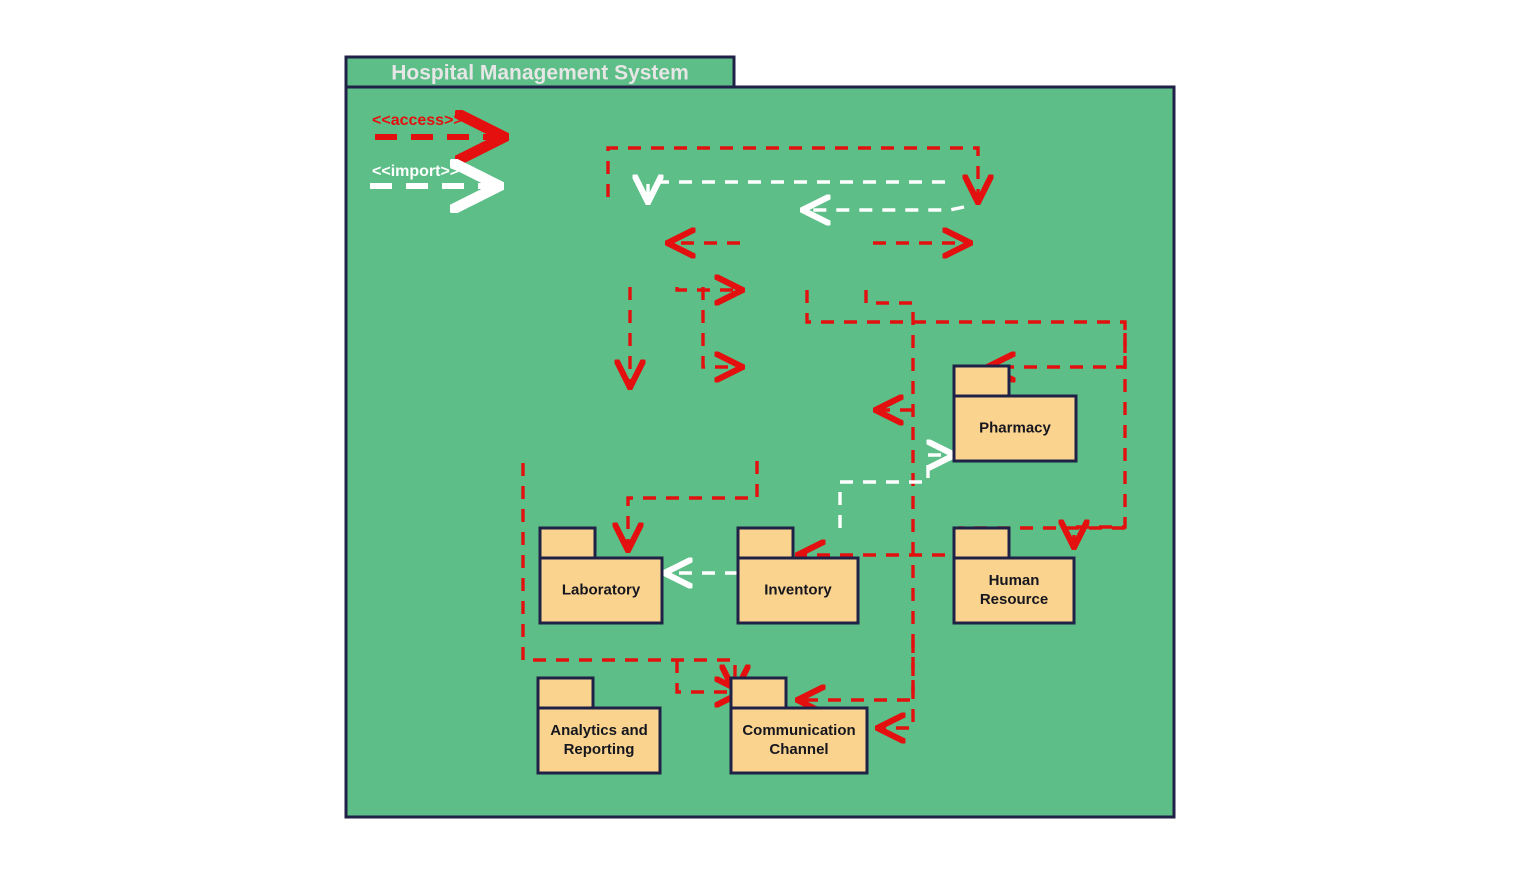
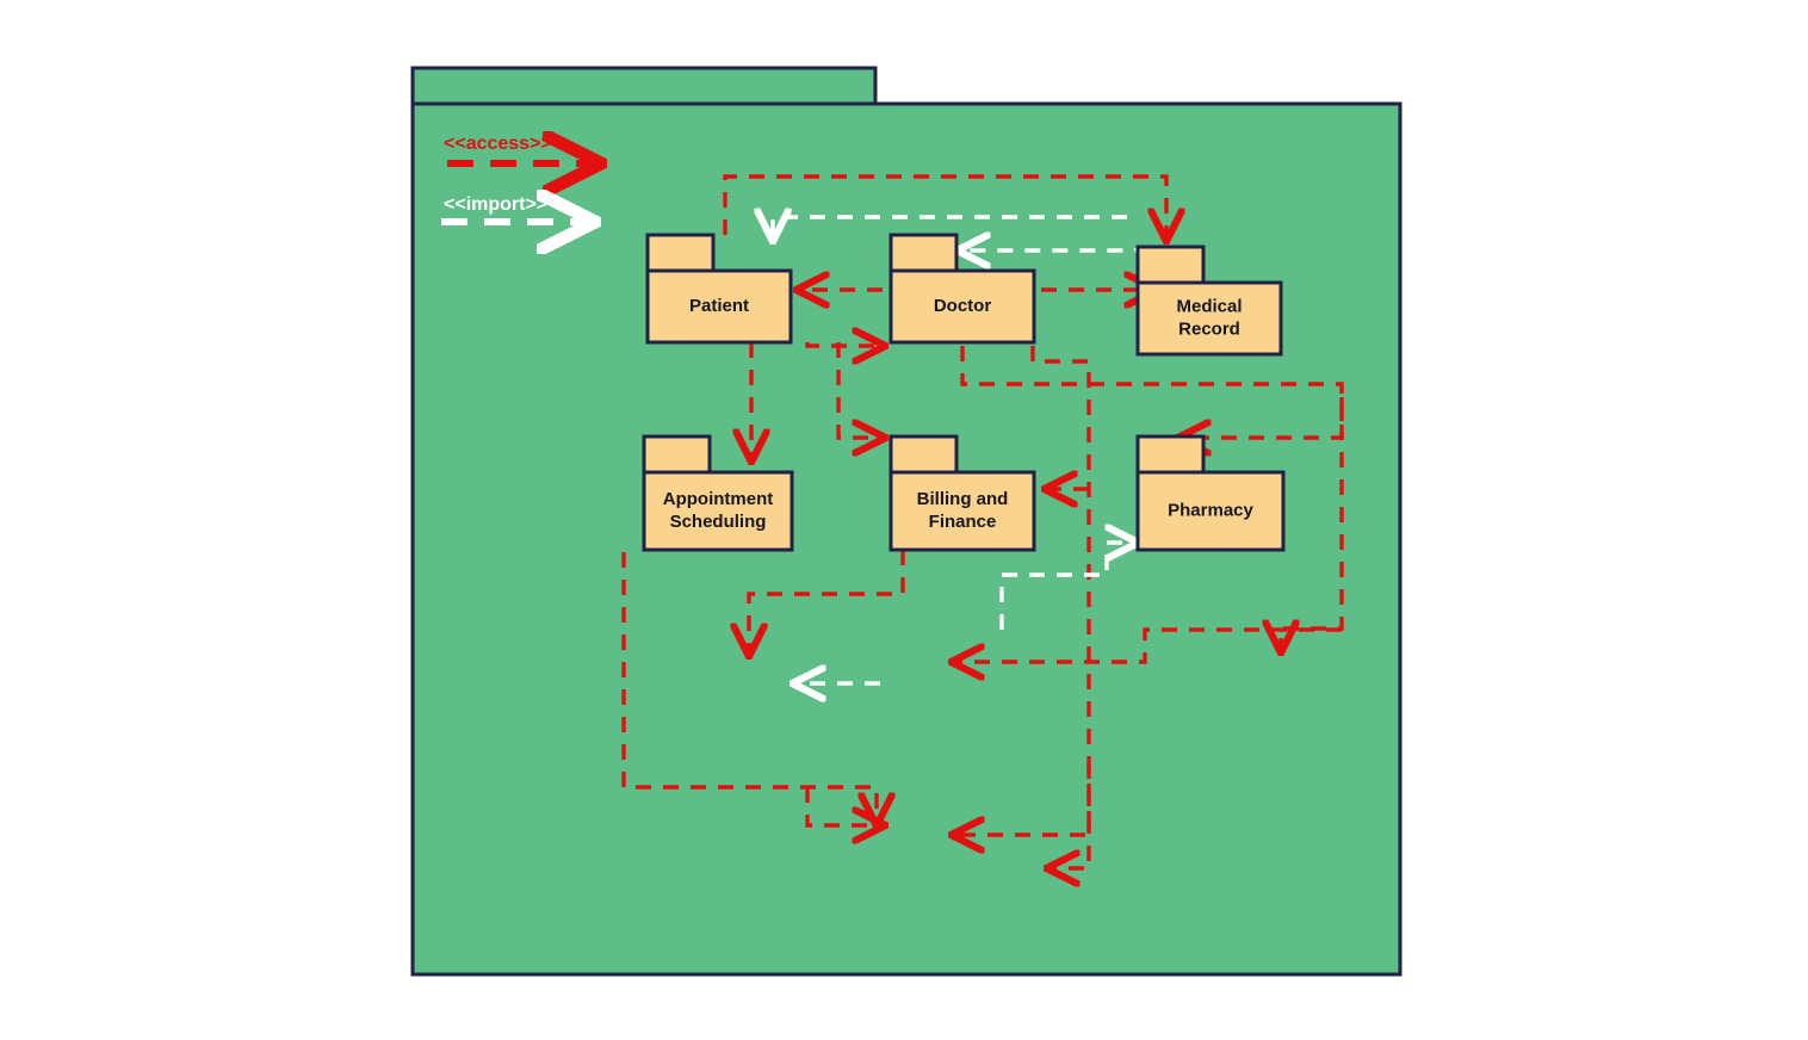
- Hospital Management System
  <<access>>
  <<import>>
+ Patient
+ Doctor
+ Medical
+ Record
+ Appointment
+ Scheduling
+ Billing and
+ Finance
  Pharmacy
- Laboratory
- Inventory
- Human
- Resource
- Analytics and
- Reporting
- Communication
- Channel
